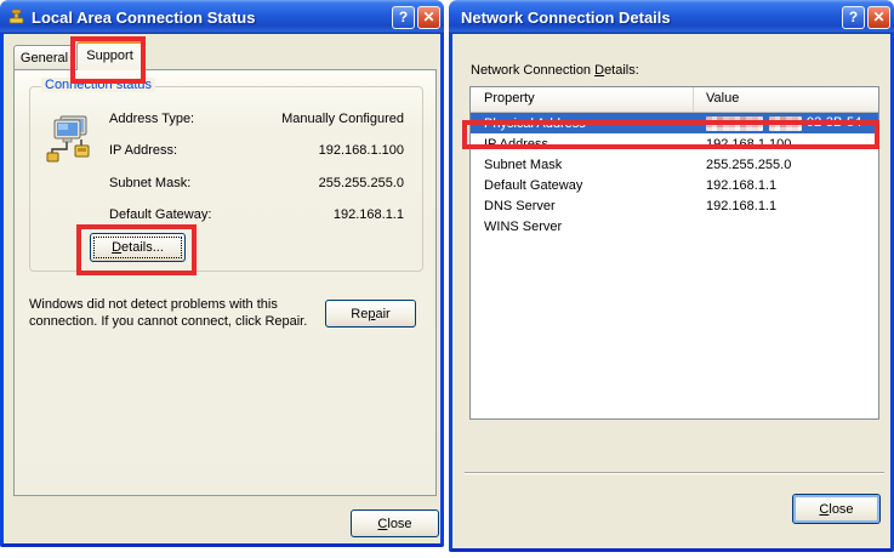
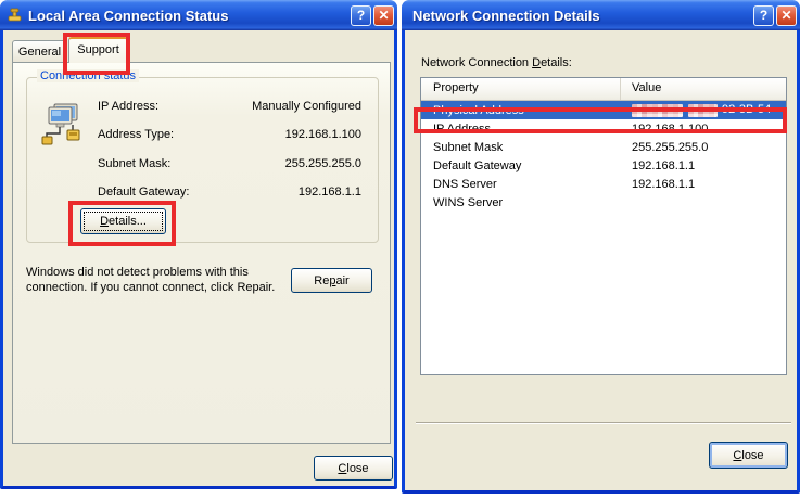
  Local Area Connection Status
  ?
  ✕
  General
  Support
  Connection status
- Address Type:
+ IP Address:
  Manually Configured
- IP Address:
+ Address Type:
  192.168.1.100
  Subnet Mask:
  255.255.255.0
  Default Gateway:
  192.168.1.1
  Details...
  Windows did not detect problems with this connection. If you cannot connect, click Repair.
  Repair
  Close
  Network Connection Details
  ?
  ✕
  Network Connection Details:
  Property
  Value
  Physical Address
  92-3B-54
  IP Address
  192.168.1.100
  Subnet Mask
  255.255.255.0
  Default Gateway
  192.168.1.1
  DNS Server
  192.168.1.1
  WINS Server
  Close
